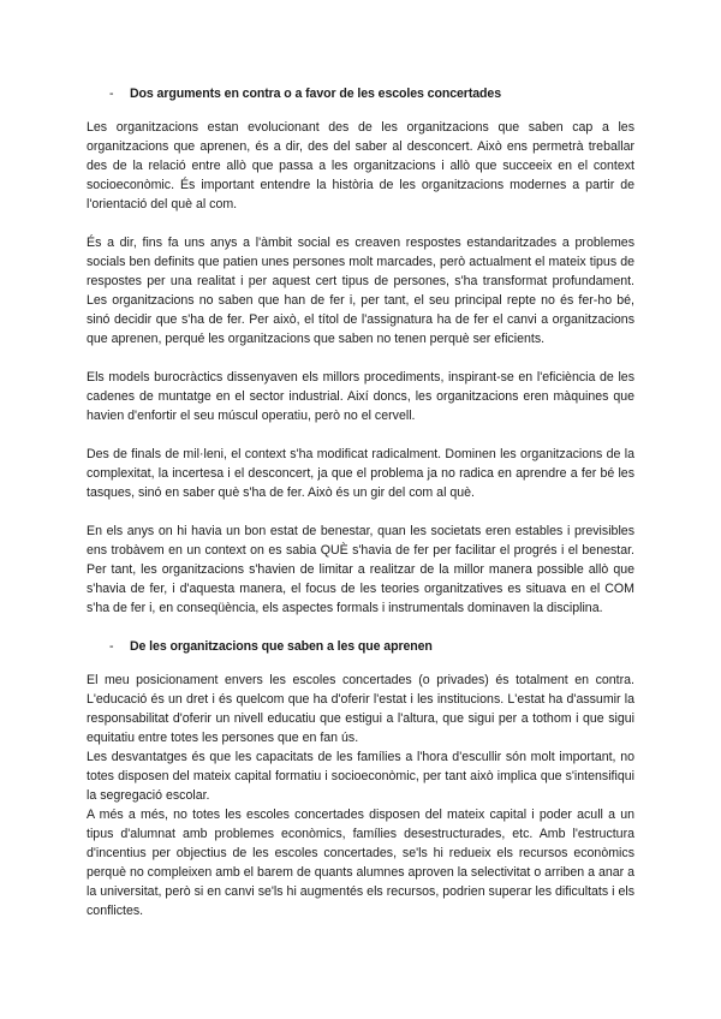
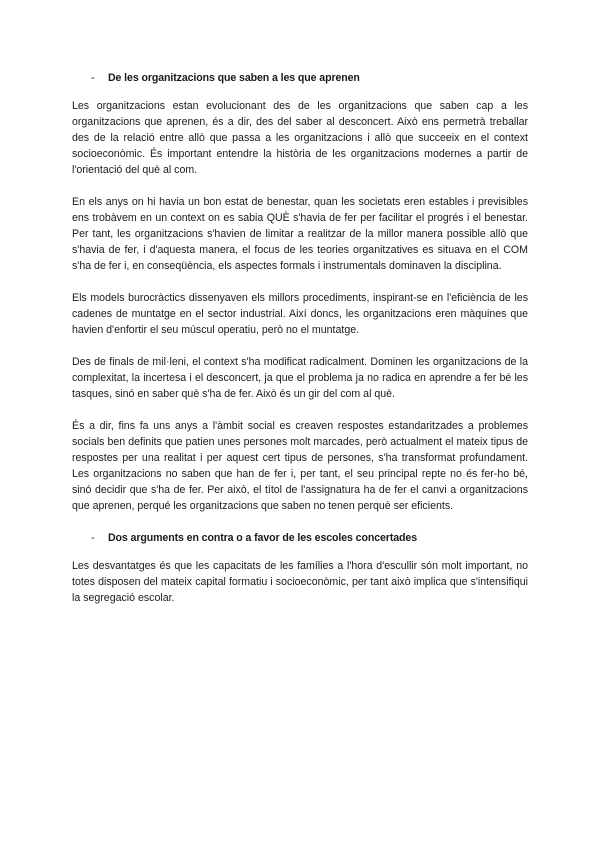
  -
- Dos arguments en contra o a favor de les escoles concertades
+ De les organitzacions que saben a les que aprenen
  Les organitzacions estan evolucionant des de les organitzacions que saben cap a les organitzacions que aprenen, és a dir, des del saber al desconcert. Això ens permetrà treballar des de la relació entre allò que passa a les organitzacions i allò que succeeix en el context socioeconòmic. És important entendre la història de les organitzacions modernes a partir de l'orientació del què al com.
- És a dir, fins fa uns anys a l'àmbit social es creaven respostes estandaritzades a problemes socials ben definits que patien unes persones molt marcades, però actualment el mateix tipus de respostes per una realitat i per aquest cert tipus de persones, s'ha transformat profundament. Les organitzacions no saben que han de fer i, per tant, el seu principal repte no és fer-ho bé, sinó decidir que s'ha de fer. Per això, el títol de l'assignatura ha de fer el canvi a organitzacions que aprenen, perqué les organitzacions que saben no tenen perquè ser eficients.
+ En els anys on hi havia un bon estat de benestar, quan les societats eren estables i previsibles ens trobàvem en un context on es sabia QUÈ s'havia de fer per facilitar el progrés i el benestar. Per tant, les organitzacions s'havien de limitar a realitzar de la millor manera possible allò que s'havia de fer, i d'aquesta manera, el focus de les teories organitzatives es situava en el COM s'ha de fer i, en conseqüència, els aspectes formals i instrumentals dominaven la disciplina.
- Els models burocràctics dissenyaven els millors procediments, inspirant-se en l'eficiència de les cadenes de muntatge en el sector industrial. Així doncs, les organitzacions eren màquines que havien d'enfortir el seu múscul operatiu, però no el cervell.
+ Els models burocràctics dissenyaven els millors procediments, inspirant-se en l'eficiència de les cadenes de muntatge en el sector industrial. Així doncs, les organitzacions eren màquines que havien d'enfortir el seu múscul operatiu, però no el muntatge.
  Des de finals de mil·leni, el context s'ha modificat radicalment. Dominen les organitzacions de la complexitat, la incertesa i el desconcert, ja que el problema ja no radica en aprendre a fer bé les tasques, sinó en saber què s'ha de fer. Això és un gir del com al què.
- En els anys on hi havia un bon estat de benestar, quan les societats eren estables i previsibles ens trobàvem en un context on es sabia QUÈ s'havia de fer per facilitar el progrés i el benestar. Per tant, les organitzacions s'havien de limitar a realitzar de la millor manera possible allò que s'havia de fer, i d'aquesta manera, el focus de les teories organitzatives es situava en el COM s'ha de fer i, en conseqüència, els aspectes formals i instrumentals dominaven la disciplina.
+ És a dir, fins fa uns anys a l'àmbit social es creaven respostes estandaritzades a problemes socials ben definits que patien unes persones molt marcades, però actualment el mateix tipus de respostes per una realitat i per aquest cert tipus de persones, s'ha transformat profundament. Les organitzacions no saben que han de fer i, per tant, el seu principal repte no és fer-ho bé, sinó decidir que s'ha de fer. Per això, el títol de l'assignatura ha de fer el canvi a organitzacions que aprenen, perqué les organitzacions que saben no tenen perquè ser eficients.
  -
- De les organitzacions que saben a les que aprenen
+ Dos arguments en contra o a favor de les escoles concertades
- El meu posicionament envers les escoles concertades (o privades) és totalment en contra. L'educació és un dret i és quelcom que ha d'oferir l'estat i les institucions. L'estat ha d'assumir la responsabilitat d'oferir un nivell educatiu que estigui a l'altura, que sigui per a tothom i que sigui equitatiu entre totes les persones que en fan ús.
  Les desvantatges és que les capacitats de les famílies a l'hora d'escullir són molt important, no totes disposen del mateix capital formatiu i socioeconòmic, per tant això implica que s'intensifiqui la segregació escolar.
- A més a més, no totes les escoles concertades disposen del mateix capital i poder acull a un tipus d'alumnat amb problemes econòmics, famílies desestructurades, etc. Amb l'estructura d'incentius per objectius de les escoles concertades, se'ls hi redueix els recursos econòmics perquè no compleixen amb el barem de quants alumnes aproven la selectivitat o arriben a anar a la universitat, però si en canvi se'ls hi augmentés els recursos, podrien superar les dificultats i els conflictes.
